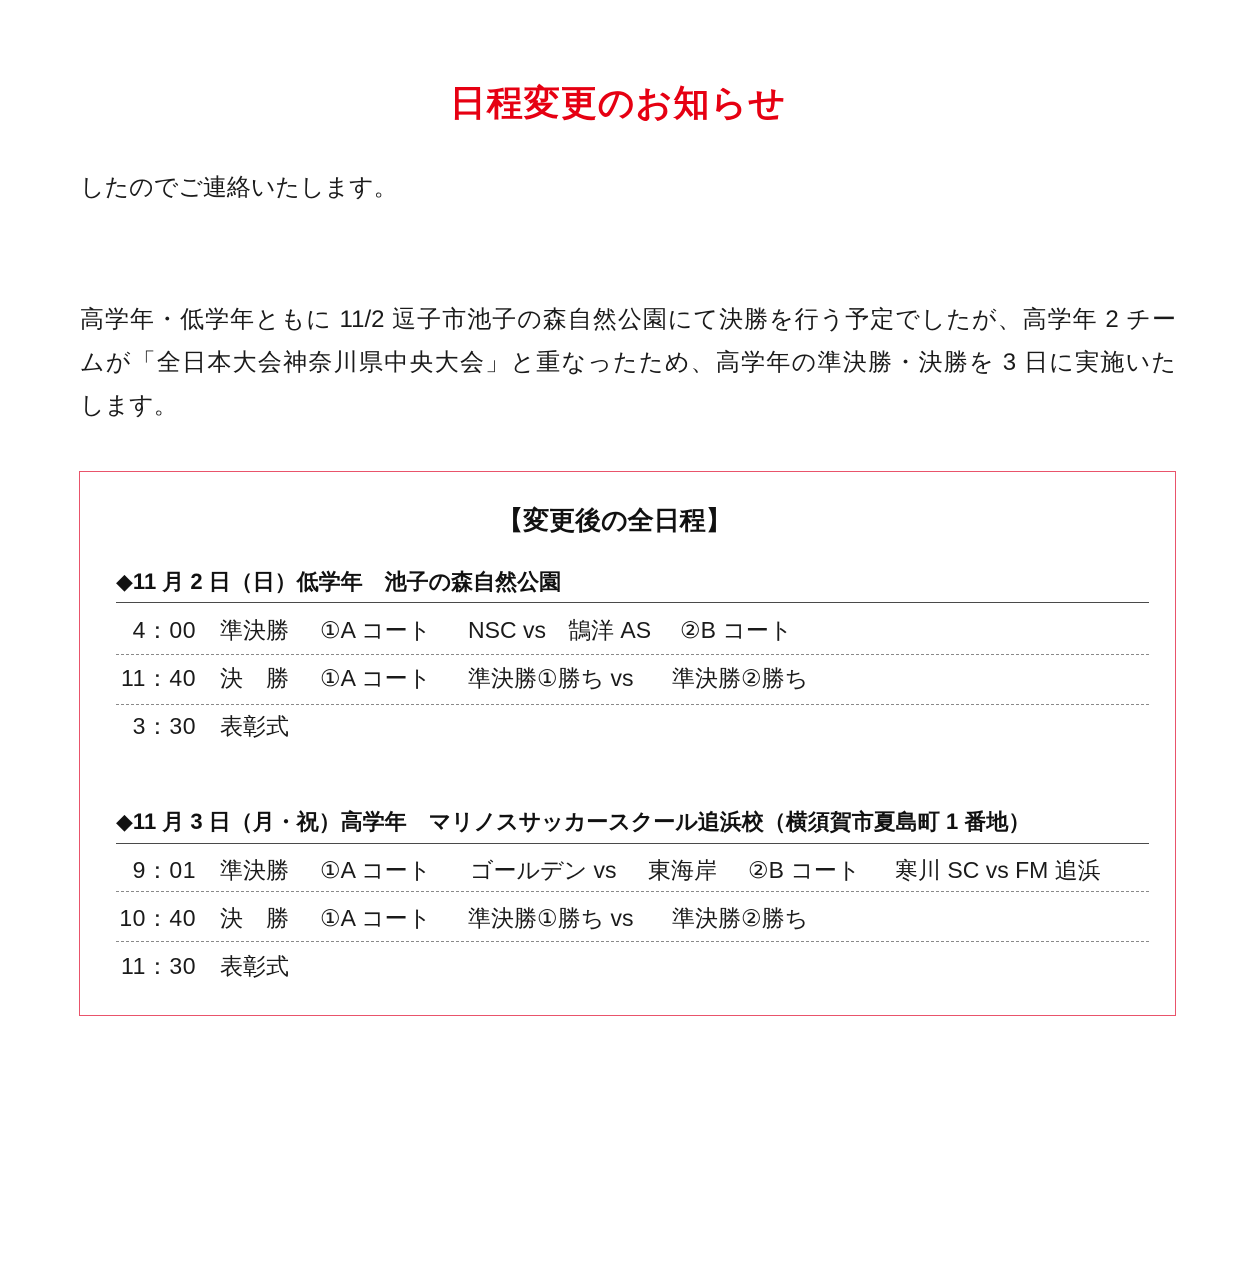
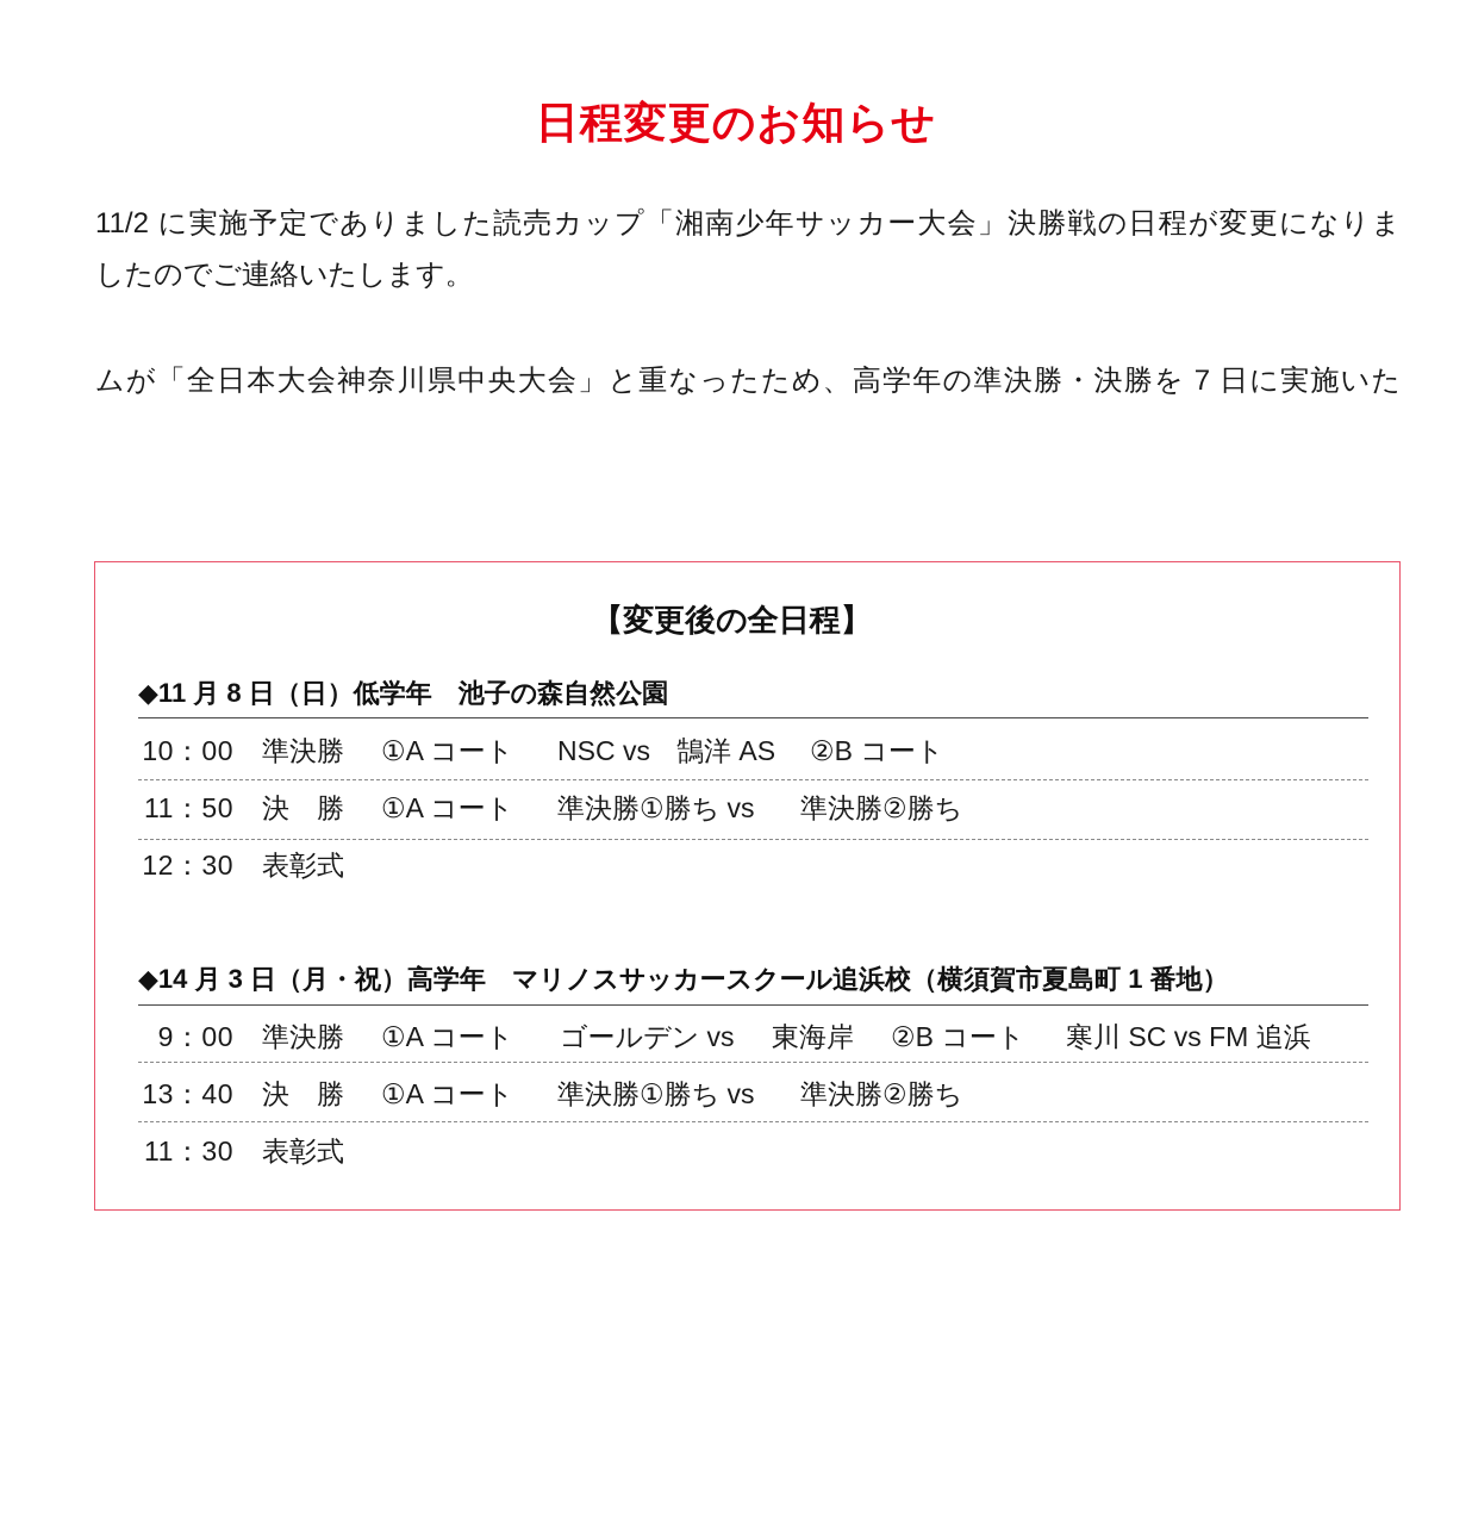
  日程変更のお知らせ
+ 11/2 に実施予定でありました読売カップ「湘南少年サッカー大会」決勝戦の日程が変更になりま
  したのでご連絡いたします。
- 高学年・低学年ともに 11/2 逗子市池子の森自然公園にて決勝を行う予定でしたが、高学年 2 チー
- ムが「全日本大会神奈川県中央大会」と重なったため、高学年の準決勝・決勝を 3 日に実施いた
+ ムが「全日本大会神奈川県中央大会」と重なったため、高学年の準決勝・決勝を 7 日に実施いた
- します。
  【変更後の全日程】
- ◆11 月 2 日（日）低学年 池子の森自然公園
+ ◆11 月 8 日（日）低学年 池子の森自然公園
- 4：00
+ 10：00
  準決勝
  ①A コート
  NSC vs
  鵠洋 AS
  ②B コート
- 11：40
+ 11：50
  決 勝
  ①A コート
  準決勝①勝ち vs
  準決勝②勝ち
- 3：30
+ 12：30
  表彰式
- ◆11 月 3 日（月・祝）高学年 マリノスサッカースクール追浜校（横須賀市夏島町 1 番地）
+ ◆14 月 3 日（月・祝）高学年 マリノスサッカースクール追浜校（横須賀市夏島町 1 番地）
- 9：01
+ 9：00
  準決勝
  ①A コート
  ゴールデン vs
  東海岸
  ②B コート
  寒川 SC vs FM 追浜
- 10：40
+ 13：40
  決 勝
  ①A コート
  準決勝①勝ち vs
  準決勝②勝ち
  11：30
  表彰式
